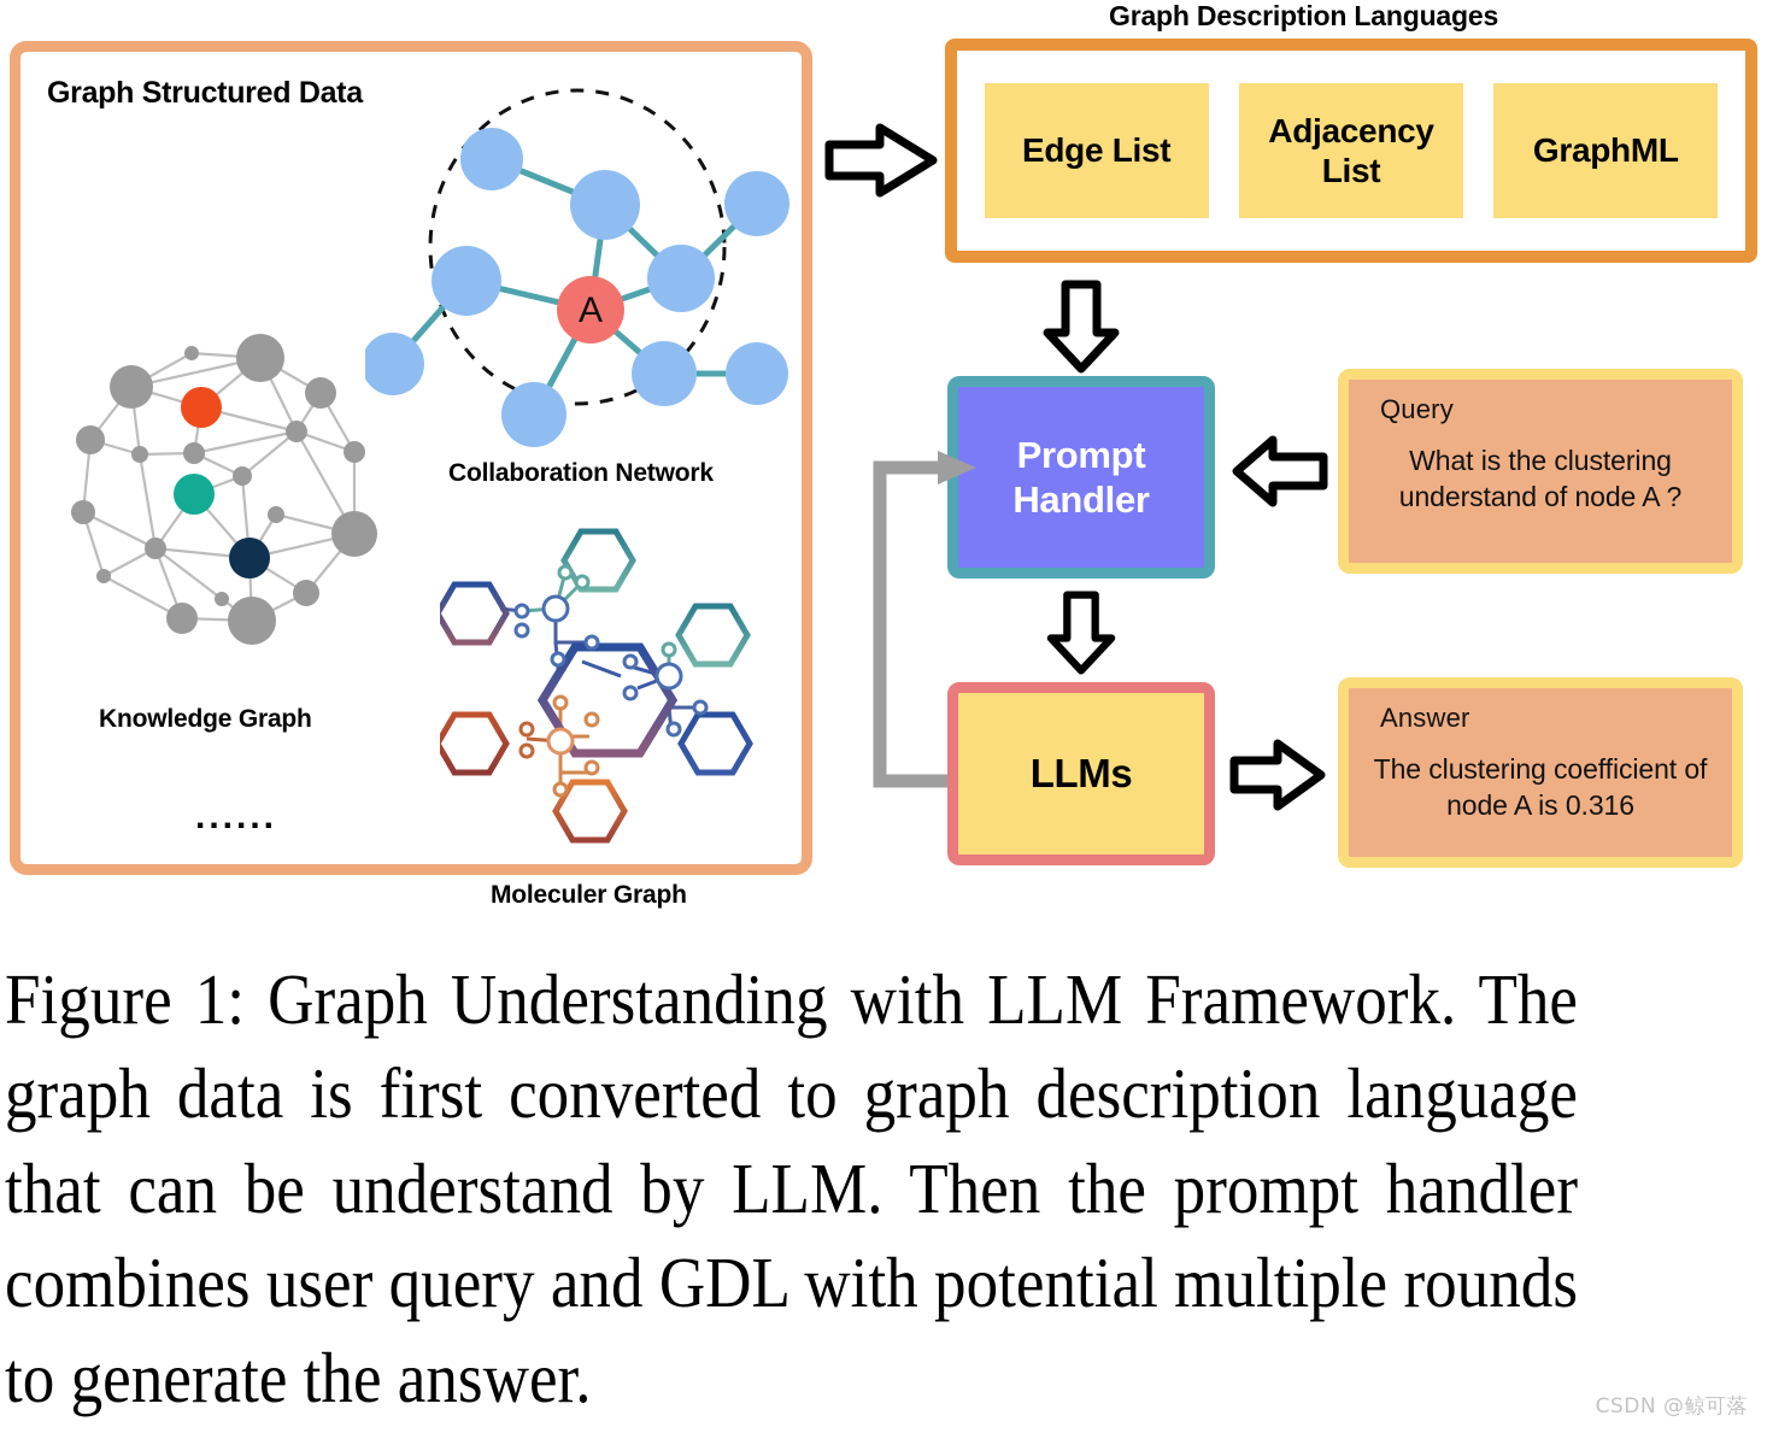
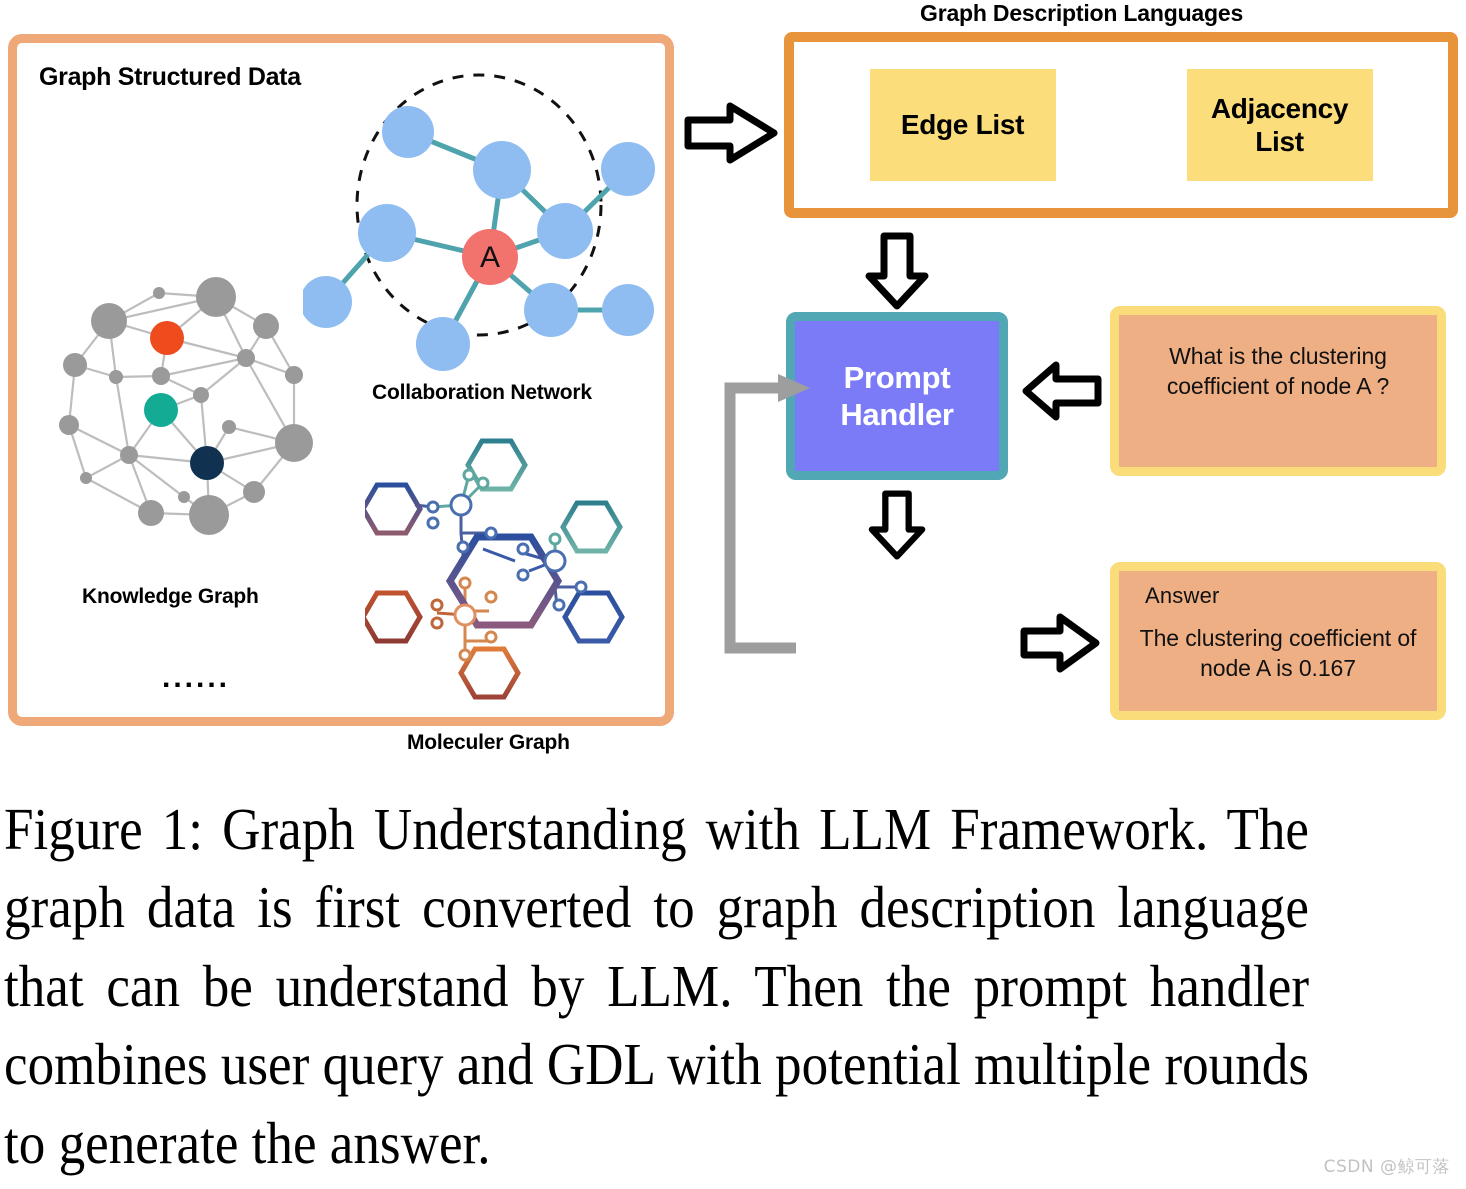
  Graph Structured Data
  A
  Collaboration Network
  Knowledge Graph
  ......
  Moleculer Graph
  Graph Description Languages
  Edge List
  Adjacency List
- GraphML
  Prompt Handler
- Query
- What is the clustering understand of node A ?
+ What is the clustering coefficient of node A ?
- LLMs
  Answer
- The clustering coefficient of node A is 0.316
+ The clustering coefficient of node A is 0.167
  Figure 1: Graph Understanding with LLM Framework. The graph data is first converted to graph description language that can be understand by LLM. Then the prompt handler combines user query and GDL with potential multiple rounds to generate the answer.
  CSDN @鲸可落
